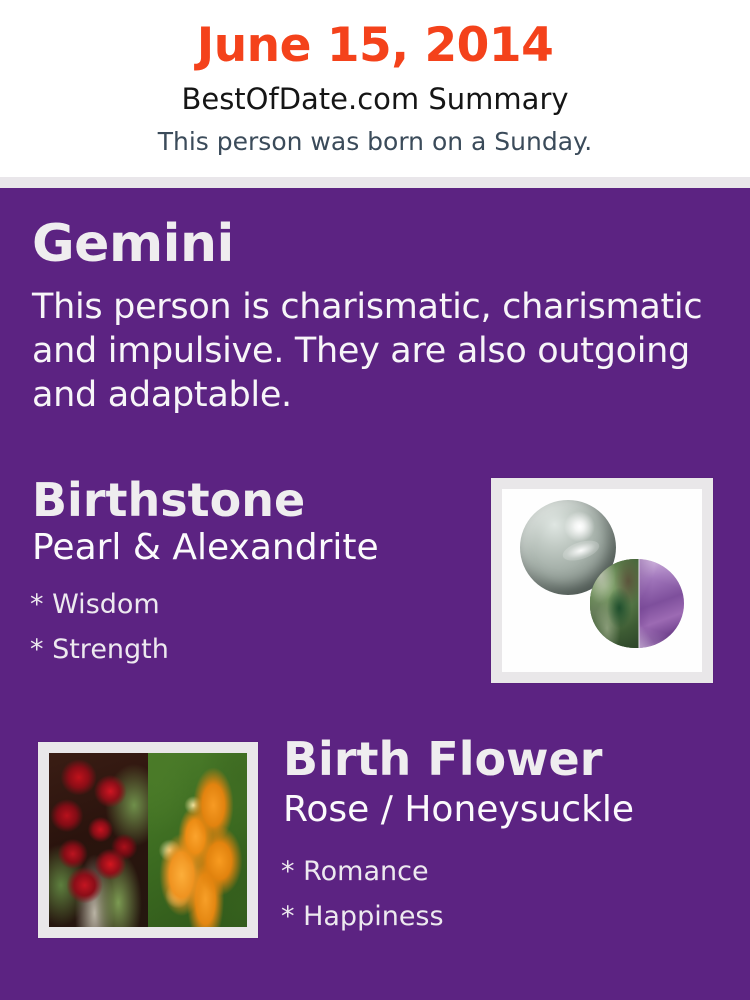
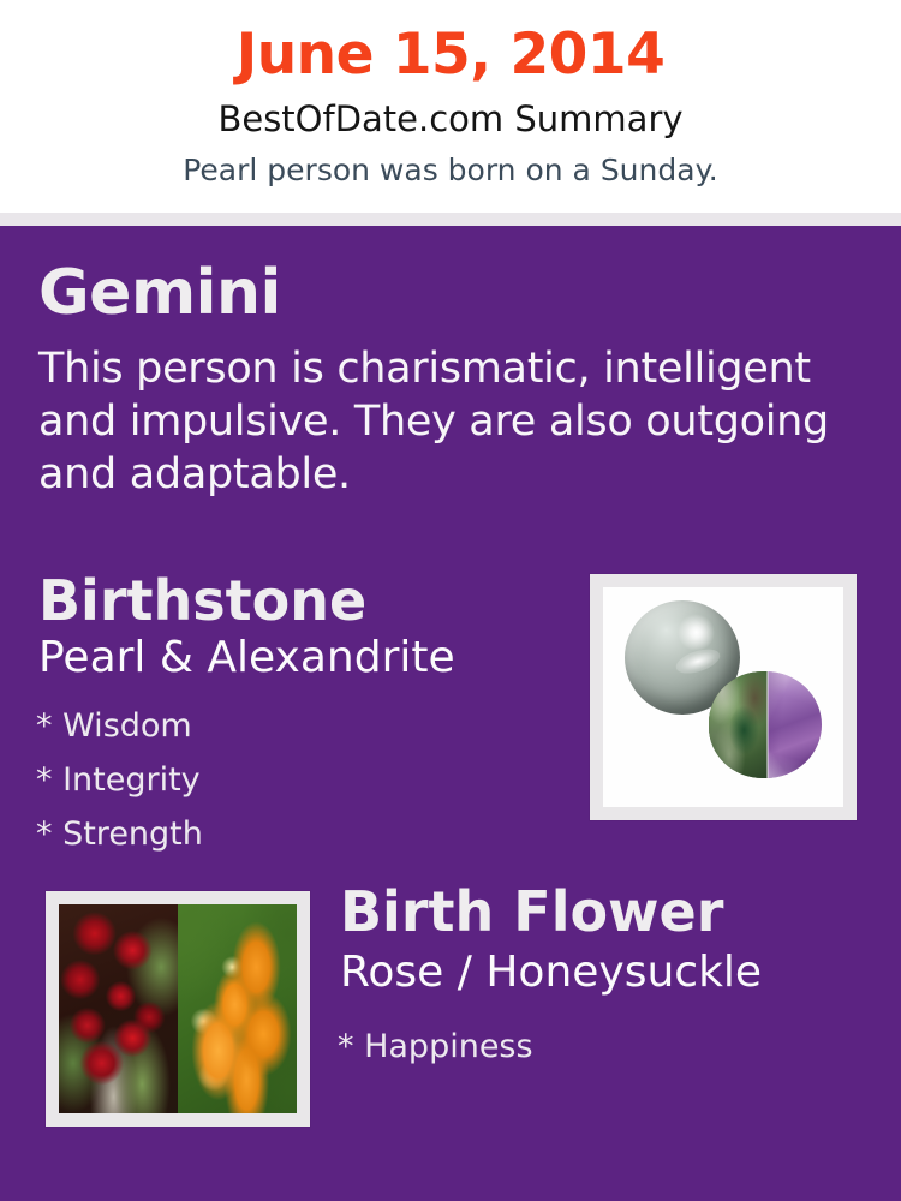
  June 15, 2014
  BestOfDate.com Summary
- This person was born on a Sunday.
+ Pearl person was born on a Sunday.
  Gemini
- This person is charismatic, charismatic and impulsive. They are also outgoing and adaptable.
+ This person is charismatic, intelligent and impulsive. They are also outgoing and adaptable.
  Birthstone
  Pearl & Alexandrite
  * Wisdom
+ * Integrity
  * Strength
  Birth Flower
  Rose / Honeysuckle
- * Romance
  * Happiness
